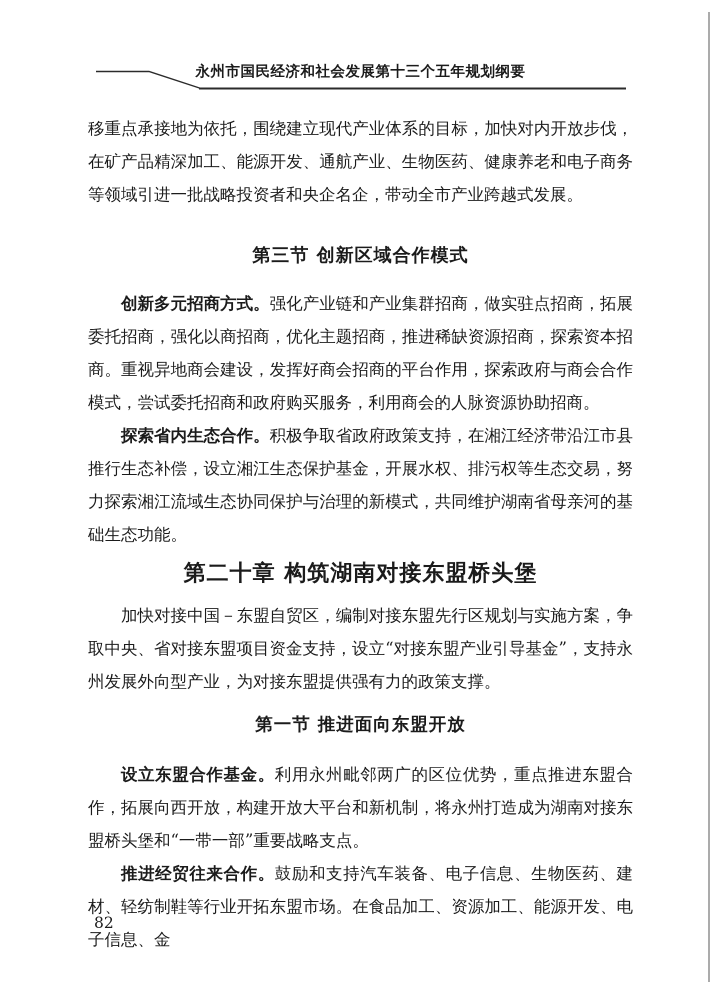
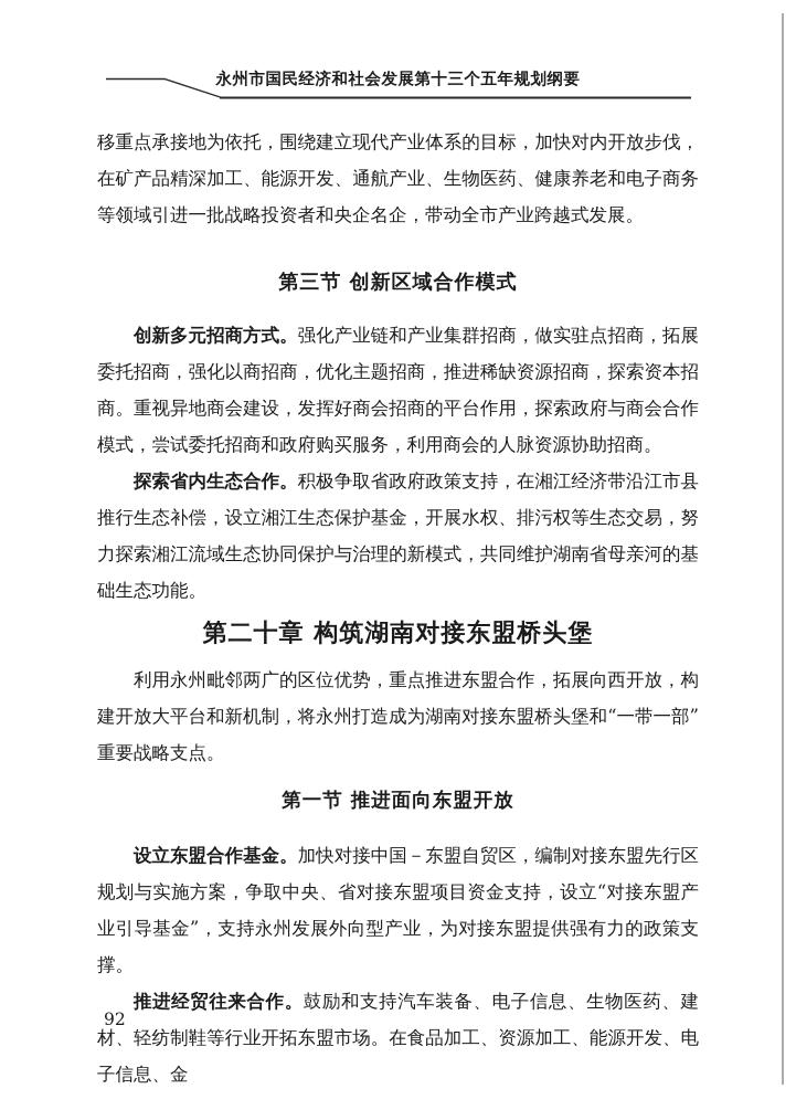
  永州市国民经济和社会发展第十三个五年规划纲要
  移重点承接地为依托，围绕建立现代产业体系的目标，加快对内开放步伐，在矿产品精深加工、能源开发、通航产业、生物医药、健康养老和电子商务等领域引进一批战略投资者和央企名企，带动全市产业跨越式发展。
  第三节 创新区域合作模式
  创新多元招商方式。强化产业链和产业集群招商，做实驻点招商，拓展委托招商，强化以商招商，优化主题招商，推进稀缺资源招商，探索资本招商。重视异地商会建设，发挥好商会招商的平台作用，探索政府与商会合作模式，尝试委托招商和政府购买服务，利用商会的人脉资源协助招商。
  探索省内生态合作。积极争取省政府政策支持，在湘江经济带沿江市县推行生态补偿，设立湘江生态保护基金，开展水权、排污权等生态交易，努力探索湘江流域生态协同保护与治理的新模式，共同维护湖南省母亲河的基础生态功能。
  第二十章 构筑湖南对接东盟桥头堡
- 加快对接中国－东盟自贸区，编制对接东盟先行区规划与实施方案，争取中央、省对接东盟项目资金支持，设立“对接东盟产业引导基金”，支持永州发展外向型产业，为对接东盟提供强有力的政策支撑。
+ 利用永州毗邻两广的区位优势，重点推进东盟合作，拓展向西开放，构建开放大平台和新机制，将永州打造成为湖南对接东盟桥头堡和“一带一部”重要战略支点。
  第一节 推进面向东盟开放
- 设立东盟合作基金。利用永州毗邻两广的区位优势，重点推进东盟合作，拓展向西开放，构建开放大平台和新机制，将永州打造成为湖南对接东盟桥头堡和“一带一部”重要战略支点。
+ 设立东盟合作基金。加快对接中国－东盟自贸区，编制对接东盟先行区规划与实施方案，争取中央、省对接东盟项目资金支持，设立“对接东盟产业引导基金”，支持永州发展外向型产业，为对接东盟提供强有力的政策支撑。
  推进经贸往来合作。鼓励和支持汽车装备、电子信息、生物医药、建材、轻纺制鞋等行业开拓东盟市场。在食品加工、资源加工、能源开发、电子信息、金
- 82
+ 92
